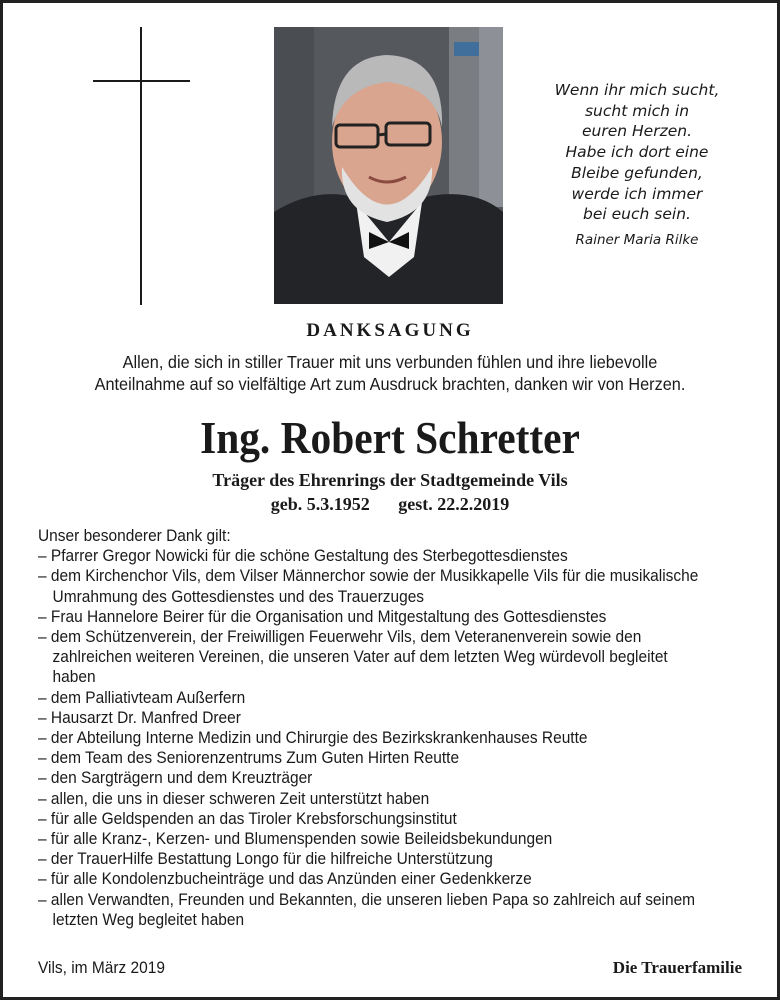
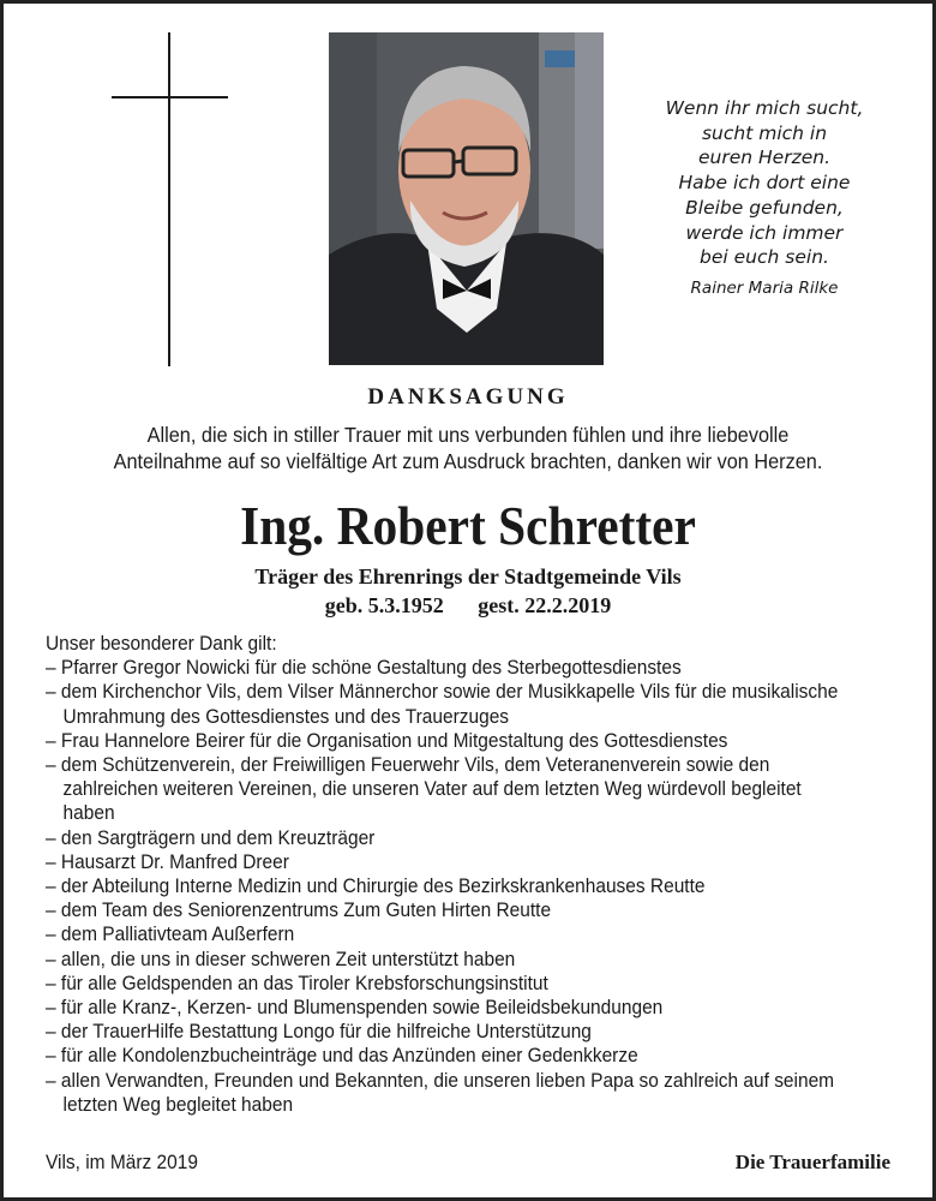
  Wenn ihr mich sucht,
  sucht mich in
  euren Herzen.
  Habe ich dort eine
  Bleibe gefunden,
  werde ich immer
  bei euch sein.
  Rainer Maria Rilke
  DANKSAGUNG
  Allen, die sich in stiller Trauer mit uns verbunden fühlen und ihre liebevolle
  Anteilnahme auf so vielfältige Art zum Ausdruck brachten, danken wir von Herzen.
  Ing. Robert Schretter
  Träger des Ehrenrings der Stadtgemeinde Vils
  geb. 5.3.1952 gest. 22.2.2019
  Unser besonderer Dank gilt:
  – Pfarrer Gregor Nowicki für die schöne Gestaltung des Sterbegottesdienstes
  – dem Kirchenchor Vils, dem Vilser Männerchor sowie der Musikkapelle Vils für die musikalische Umrahmung des Gottesdienstes und des Trauerzuges
  – Frau Hannelore Beirer für die Organisation und Mitgestaltung des Gottesdienstes
  – dem Schützenverein, der Freiwilligen Feuerwehr Vils, dem Veteranenverein sowie den zahlreichen weiteren Vereinen, die unseren Vater auf dem letzten Weg würdevoll begleitet haben
- – dem Palliativteam Außerfern
+ – den Sargträgern und dem Kreuzträger
  – Hausarzt Dr. Manfred Dreer
  – der Abteilung Interne Medizin und Chirurgie des Bezirkskrankenhauses Reutte
  – dem Team des Seniorenzentrums Zum Guten Hirten Reutte
- – den Sargträgern und dem Kreuzträger
+ – dem Palliativteam Außerfern
  – allen, die uns in dieser schweren Zeit unterstützt haben
  – für alle Geldspenden an das Tiroler Krebsforschungsinstitut
  – für alle Kranz-, Kerzen- und Blumenspenden sowie Beileidsbekundungen
  – der TrauerHilfe Bestattung Longo für die hilfreiche Unterstützung
  – für alle Kondolenzbucheinträge und das Anzünden einer Gedenkkerze
  – allen Verwandten, Freunden und Bekannten, die unseren lieben Papa so zahlreich auf seinem letzten Weg begleitet haben
  Vils, im März 2019
  Die Trauerfamilie
